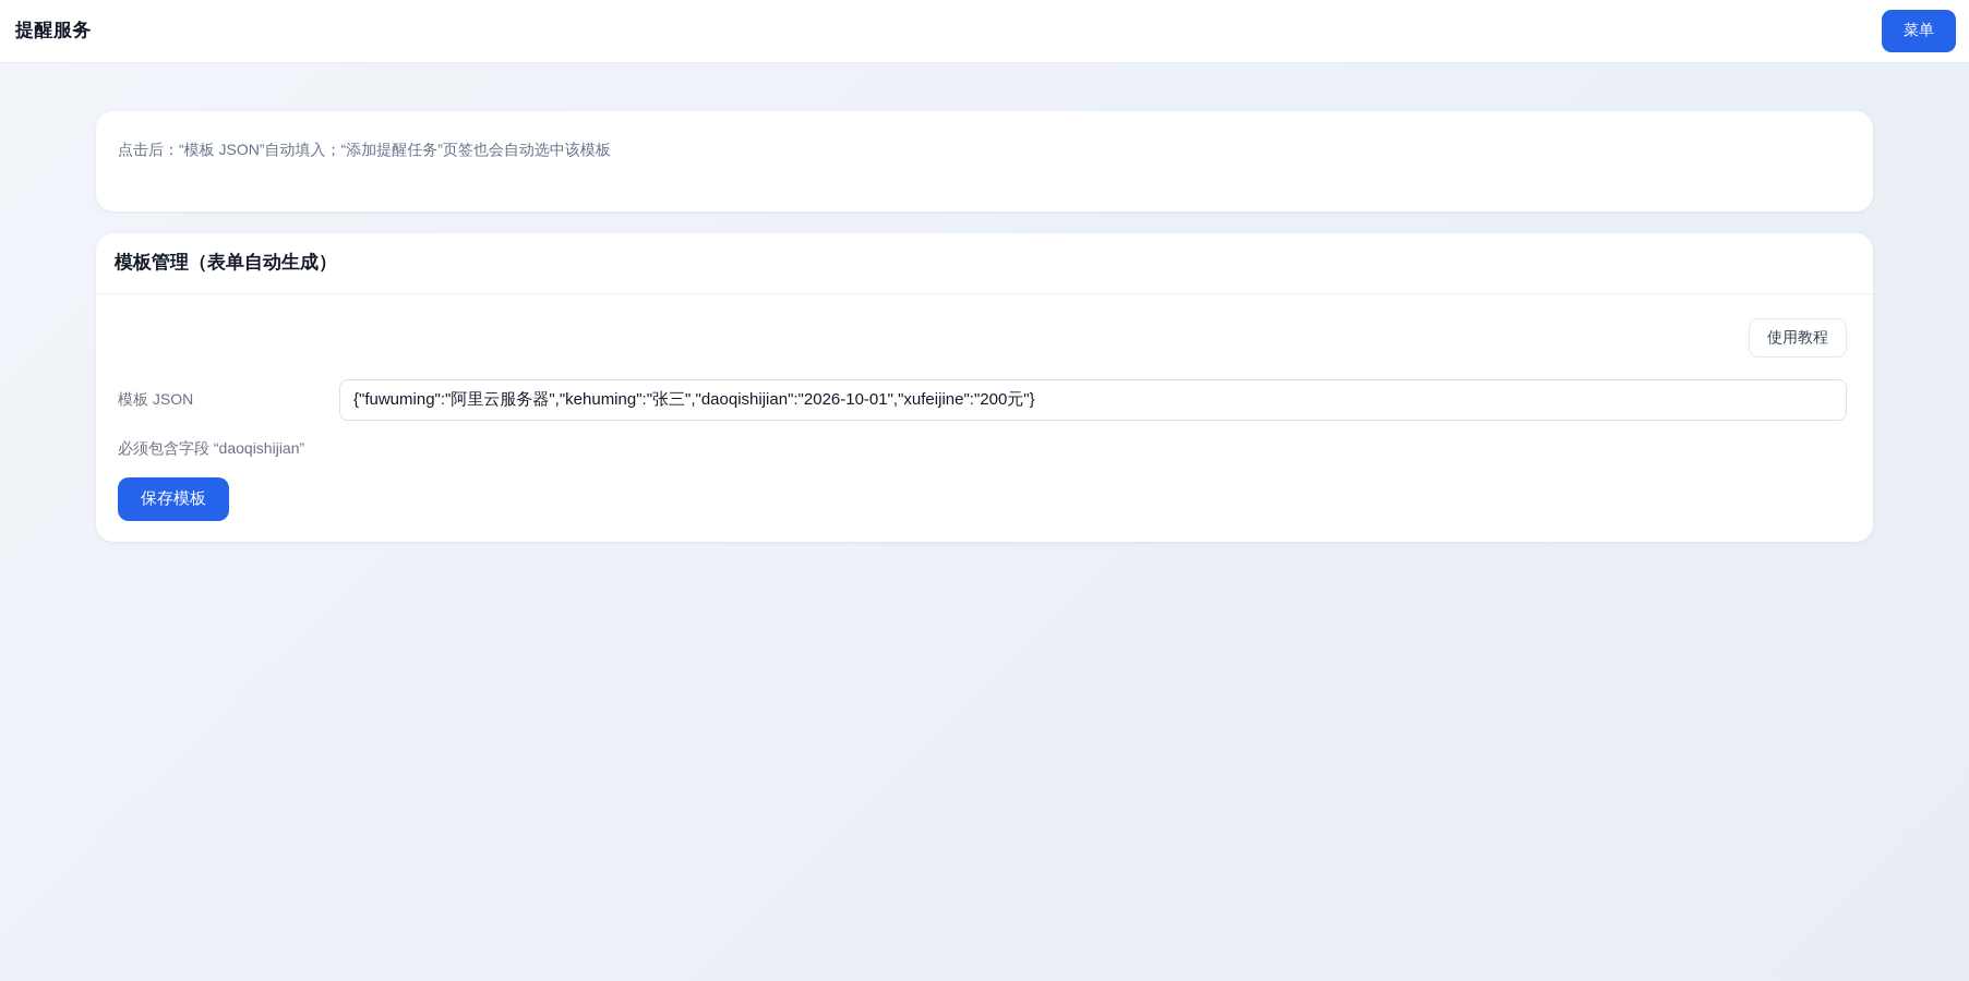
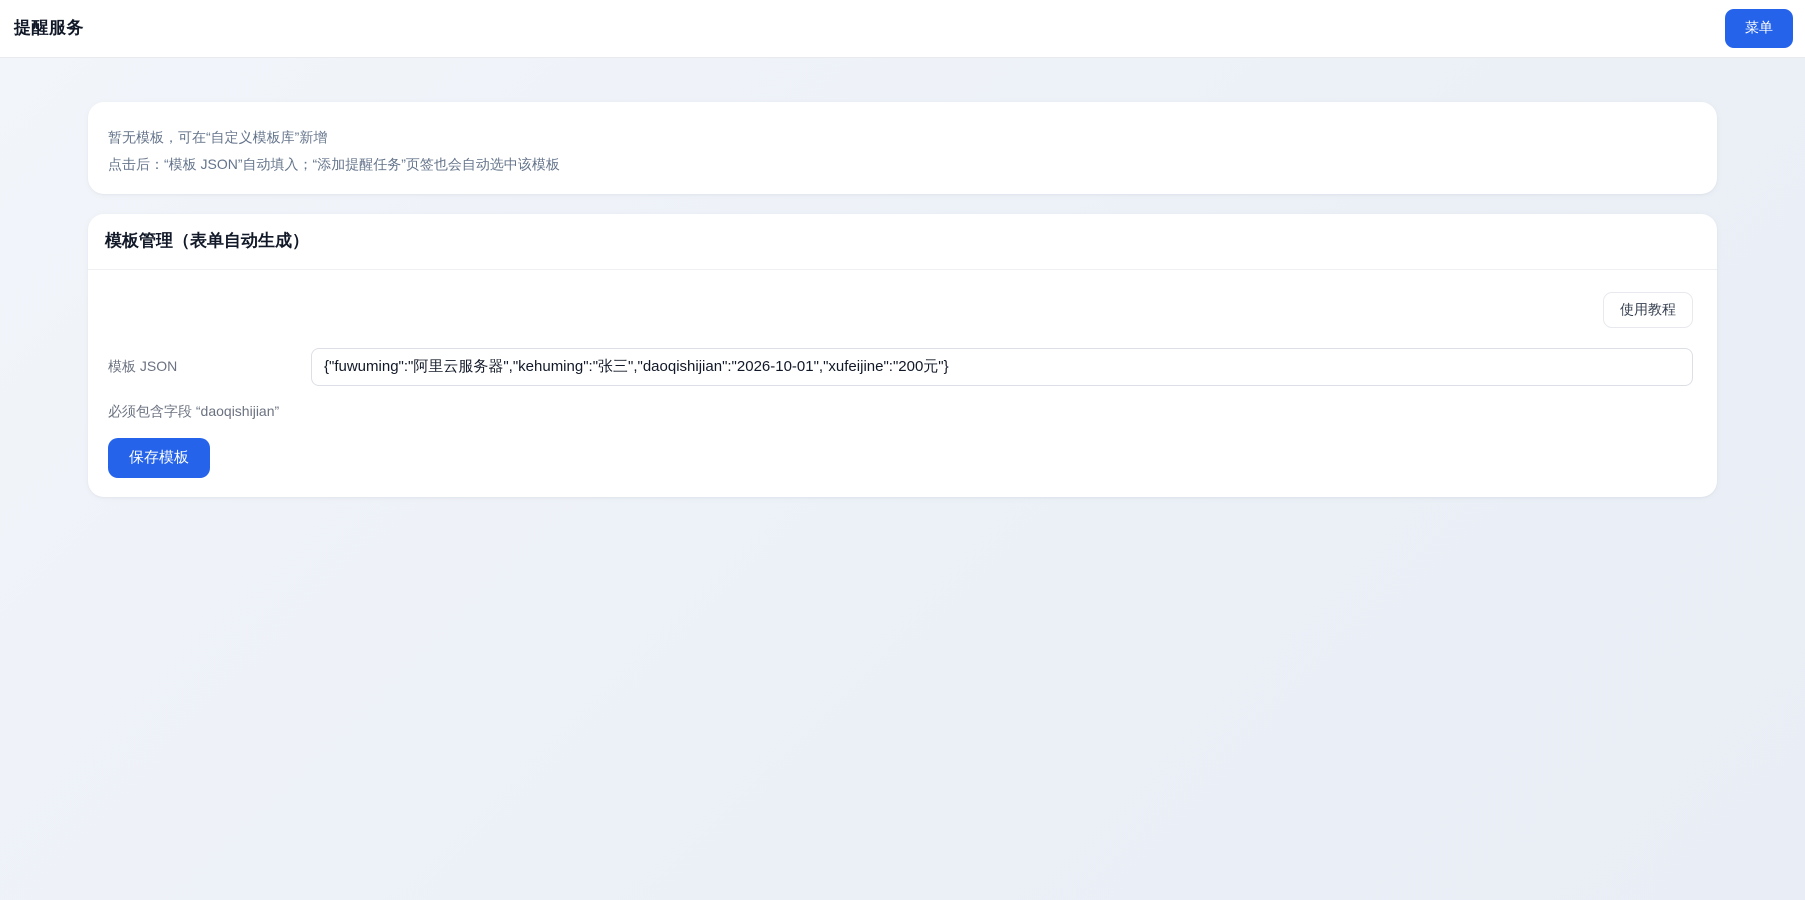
  提醒服务
  菜单
+ 暂无模板，可在“自定义模板库”新增
  点击后：“模板 JSON”自动填入；“添加提醒任务”页签也会自动选中该模板
  模板管理（表单自动生成）
  使用教程
  模板 JSON
  {"fuwuming":"阿里云服务器","kehuming":"张三","daoqishijian":"2026-10-01","xufeijine":"200元"}
  必须包含字段 “daoqishijian”
  保存模板
